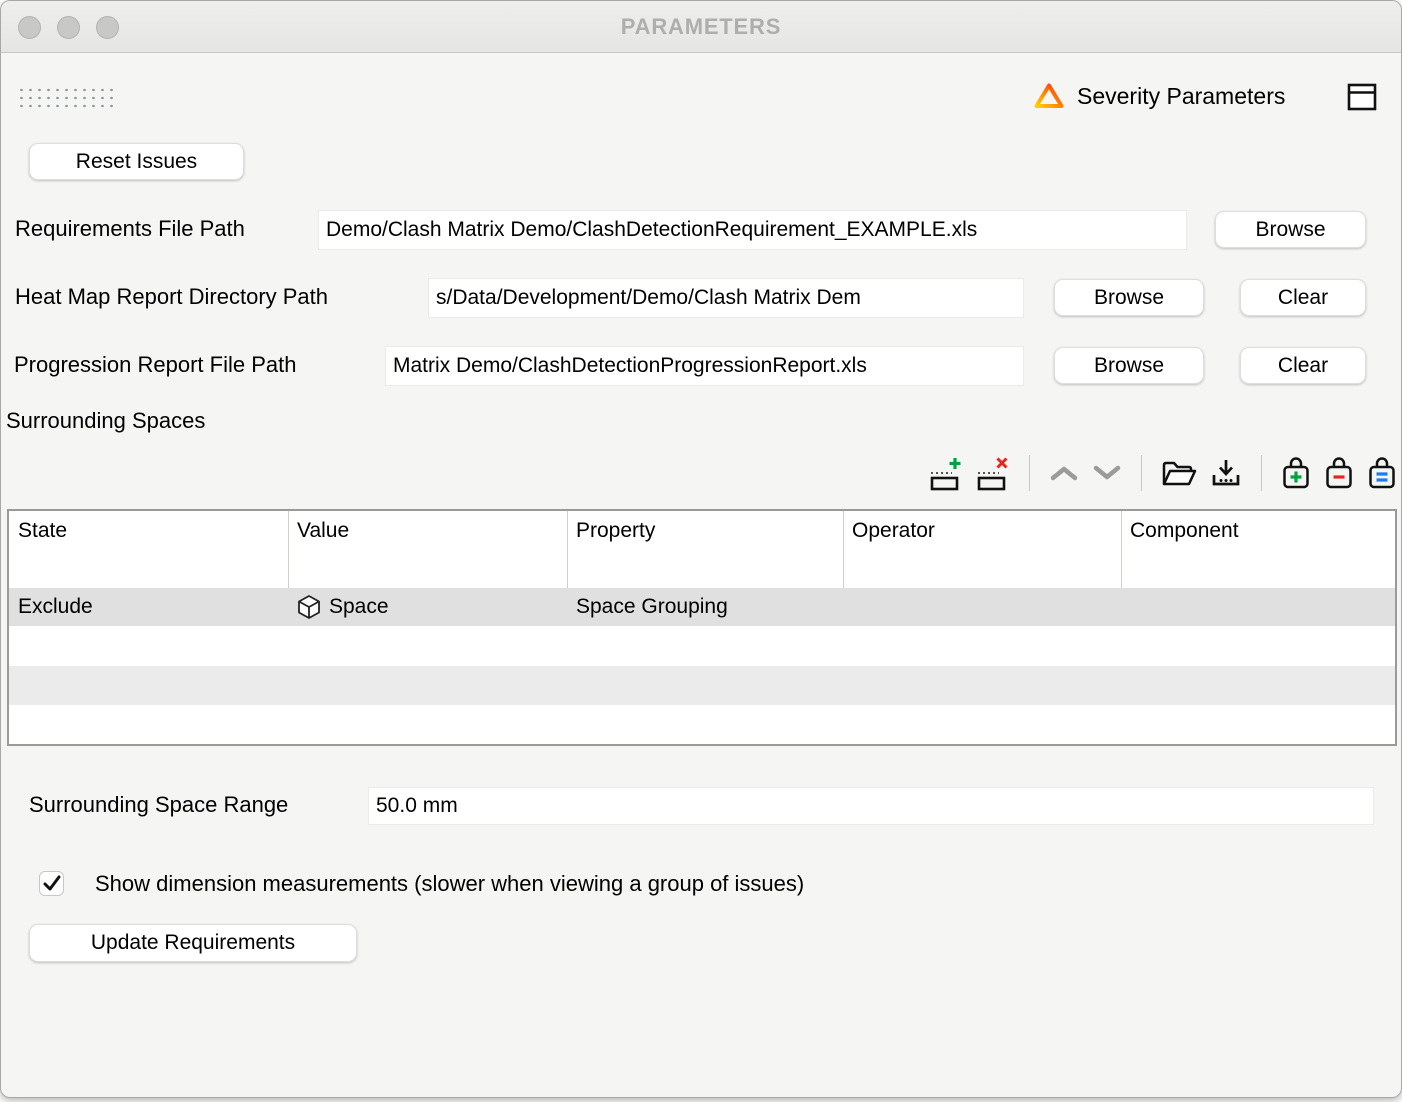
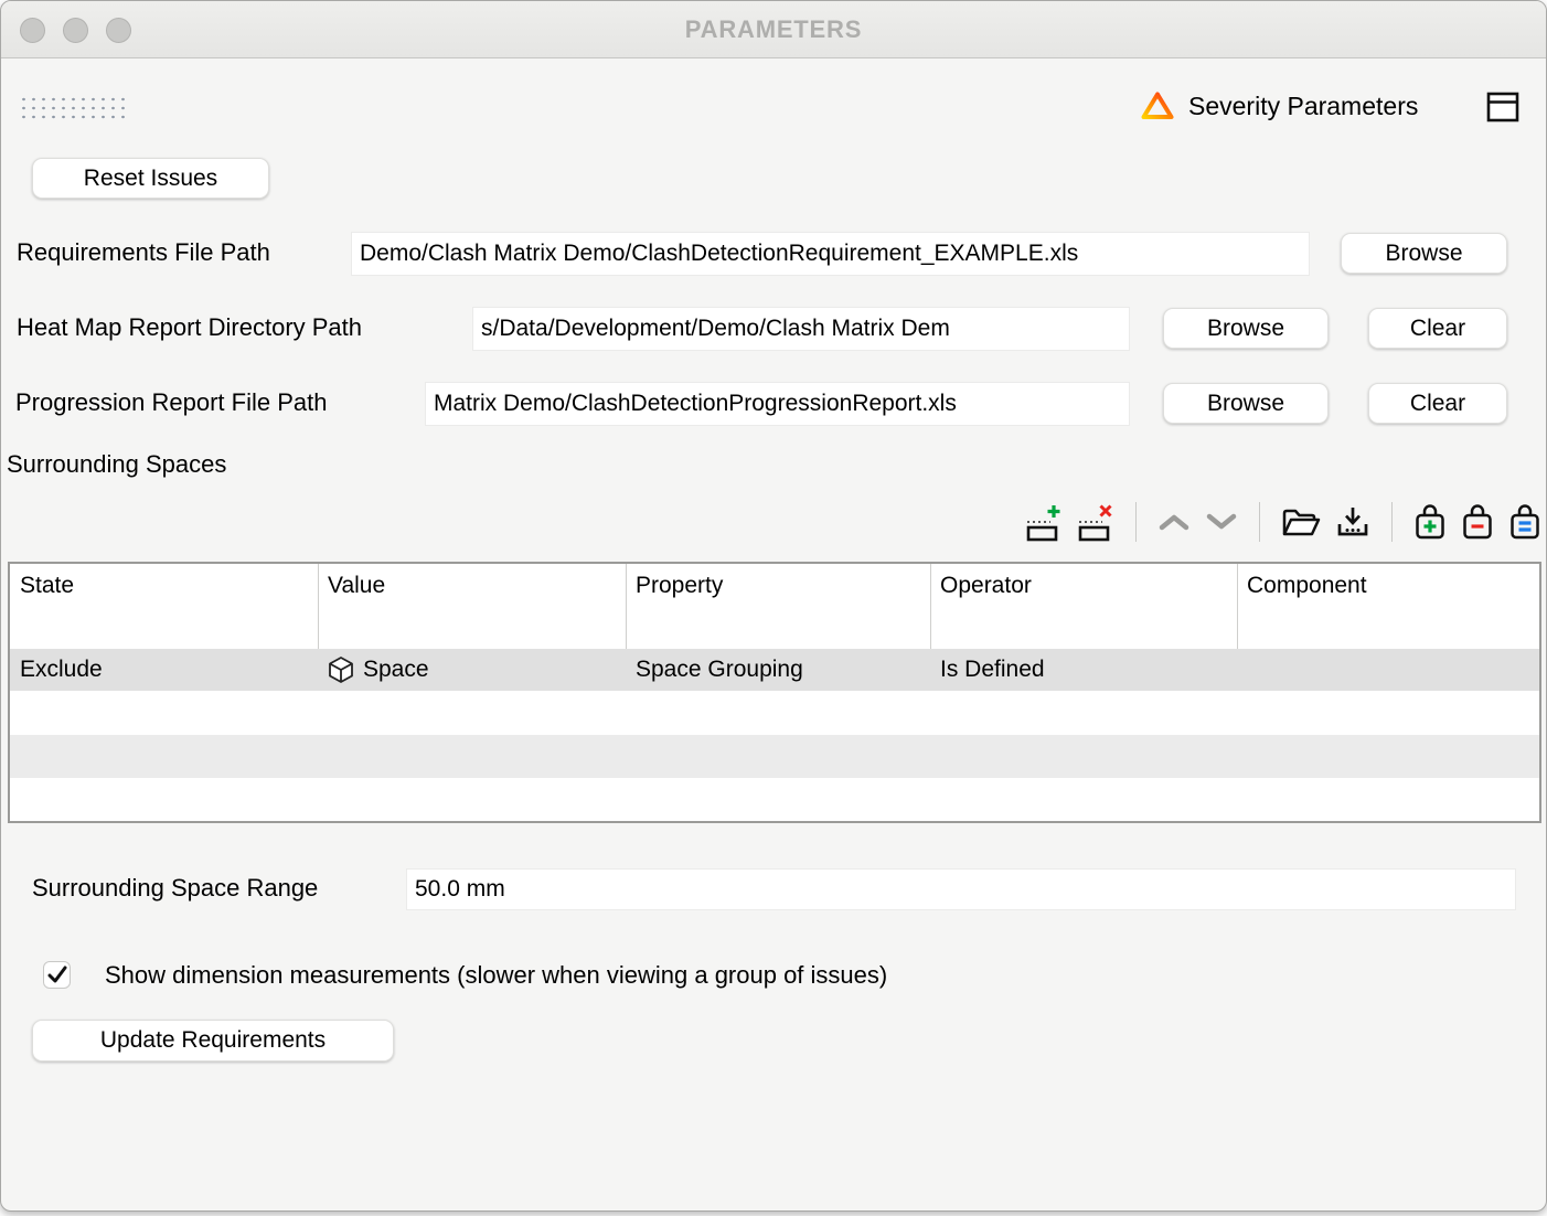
  PARAMETERS
  Severity Parameters
  Reset Issues
  Requirements File Path
  Demo/Clash Matrix Demo/ClashDetectionRequirement_EXAMPLE.xls
  Browse
  Heat Map Report Directory Path
  s/Data/Development/Demo/Clash Matrix Dem
  Browse
  Clear
  Progression Report File Path
  Matrix Demo/ClashDetectionProgressionReport.xls
  Browse
  Clear
  Surrounding Spaces
  State
  Value
  Property
  Operator
  Component
  Exclude
  Space
  Space Grouping
+ Is Defined
  Surrounding Space Range
  50.0 mm
  Show dimension measurements (slower when viewing a group of issues)
  Update Requirements
